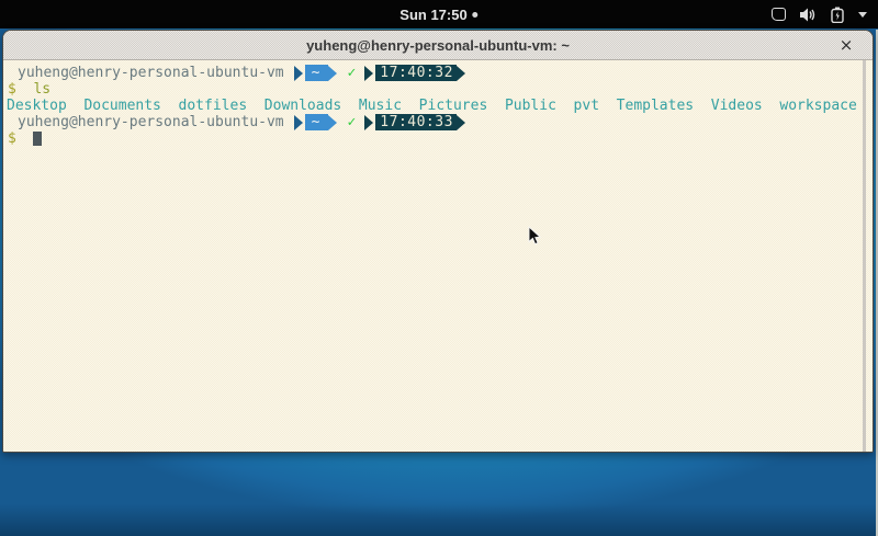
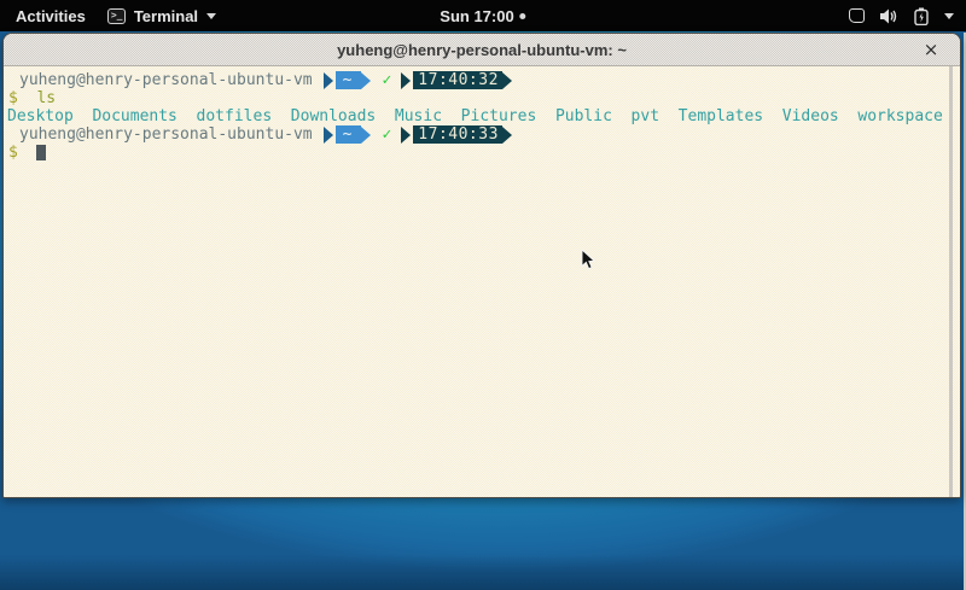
+ Activities
+ >_
+ Terminal
- Sun 17:50
+ Sun 17:00
  yuheng@henry-personal-ubuntu-vm: ~
  ×
  yuheng@henry-personal-ubuntu-vm
  ~
  ✓
  17:40:32
  $
  ls
  Desktop
  Documents
  dotfiles
  Downloads
  Music
  Pictures
  Public
  pvt
  Templates
  Videos
  workspace
  yuheng@henry-personal-ubuntu-vm
  ~
  ✓
  17:40:33
  $
